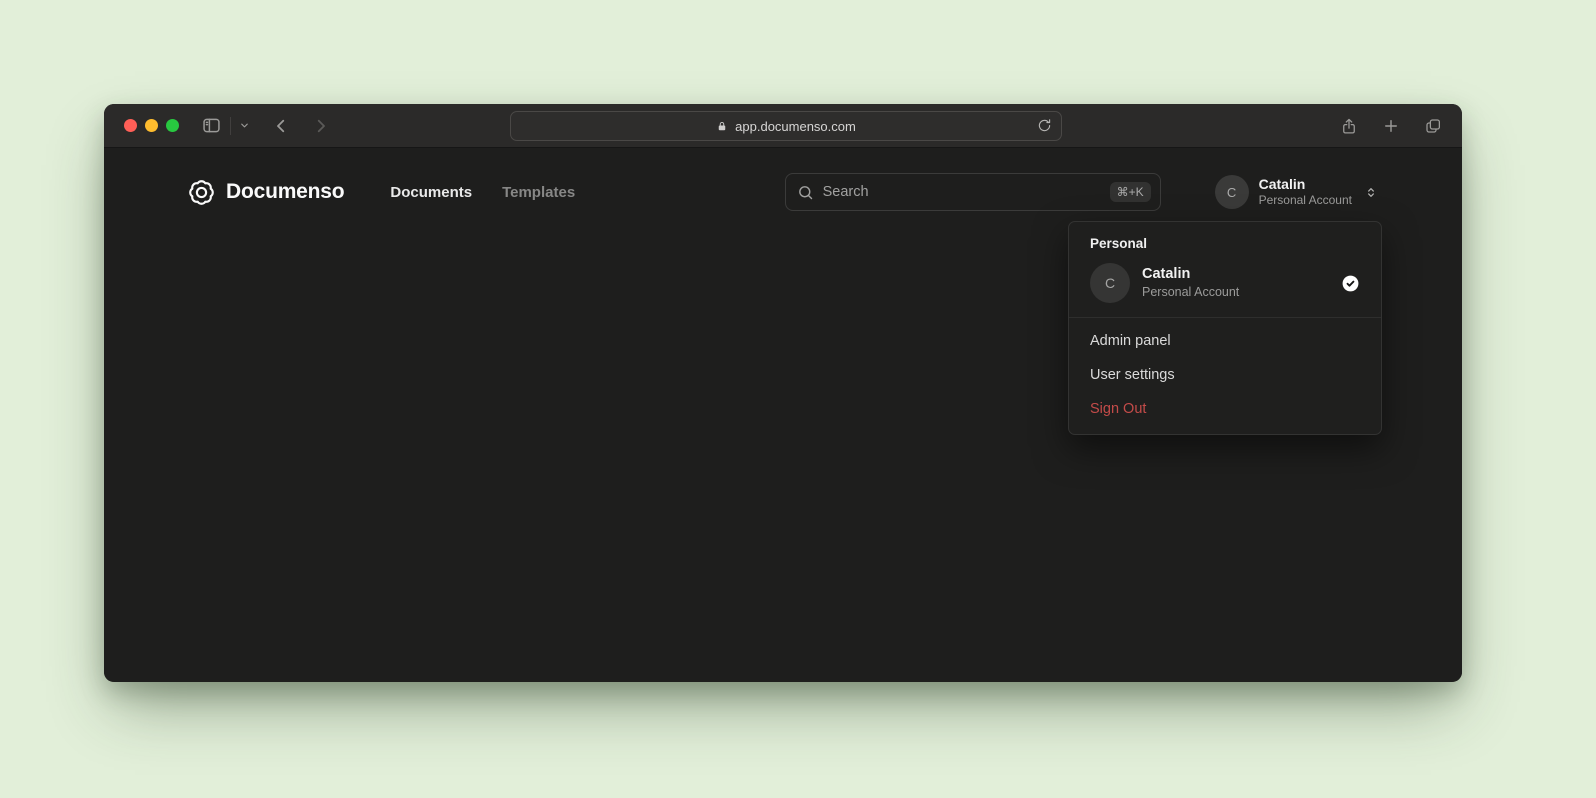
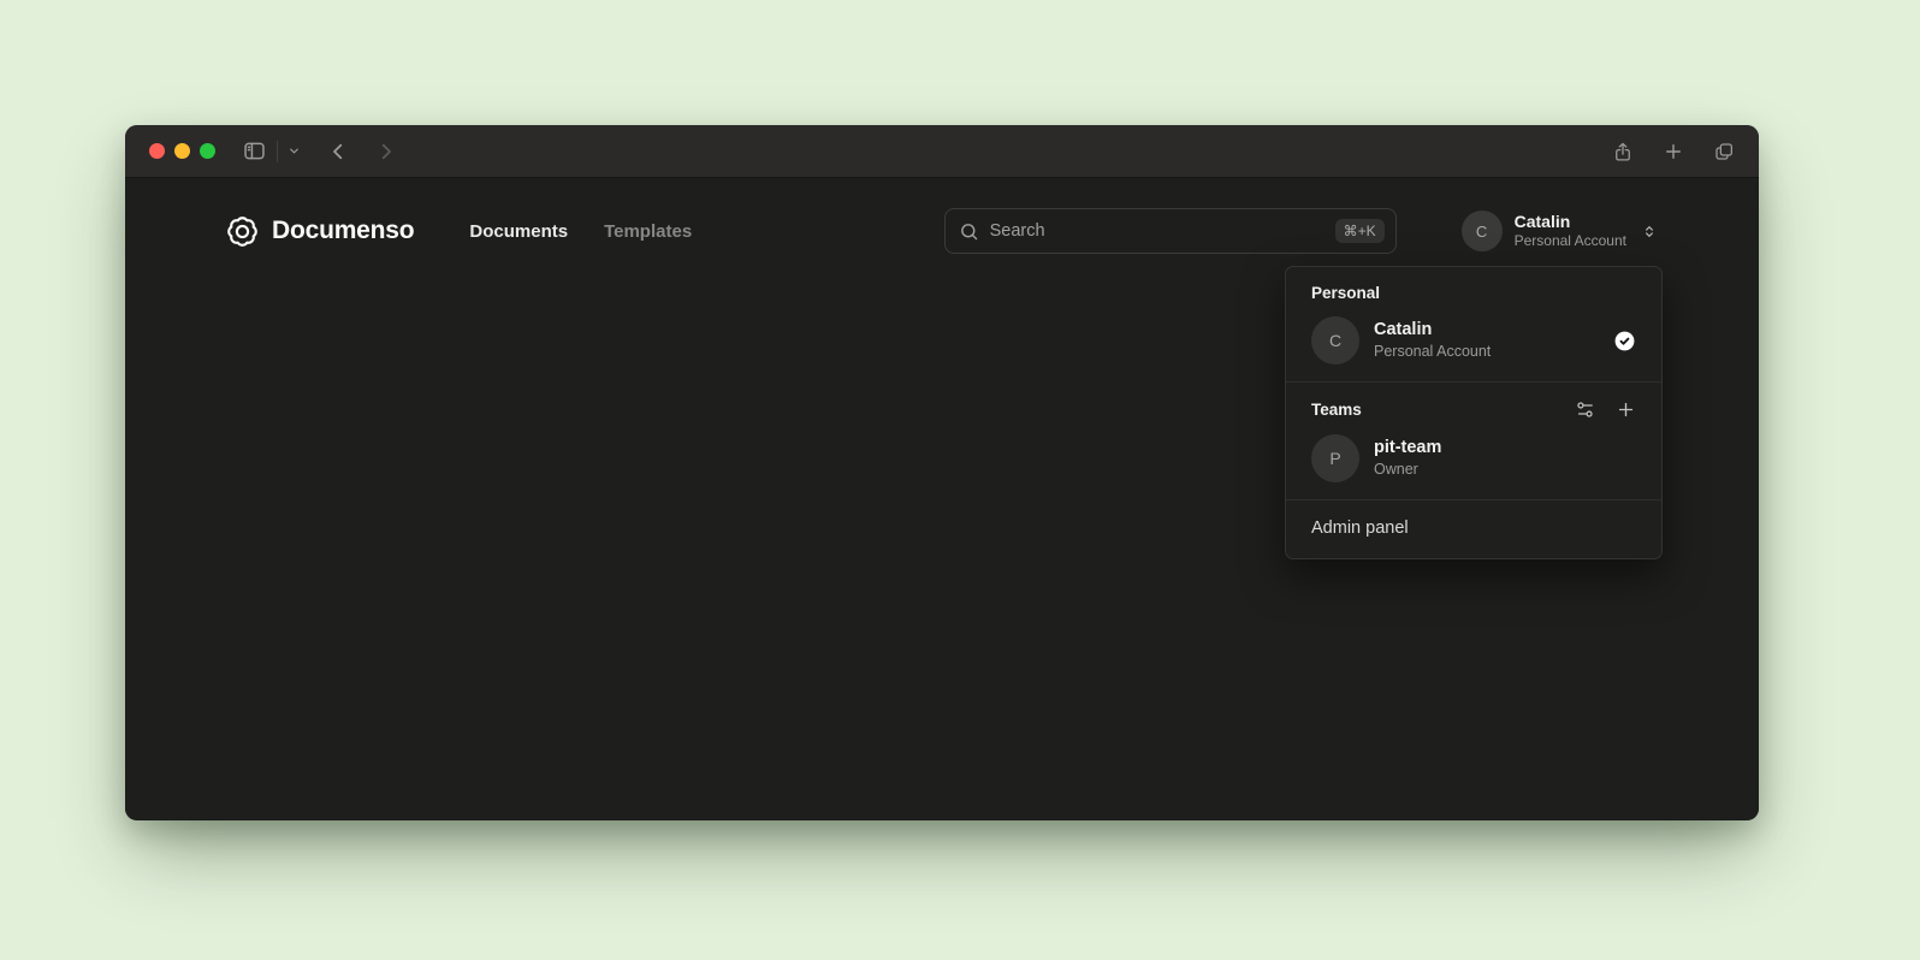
- app.documenso.com
  Documenso
  Documents
  Templates
  Search
  ⌘+K
  C
  Catalin
  Personal Account
  Personal
  C
  Catalin
  Personal Account
+ Teams
+ P
+ pit-team
+ Owner
  Admin panel
- User settings
- Sign Out
